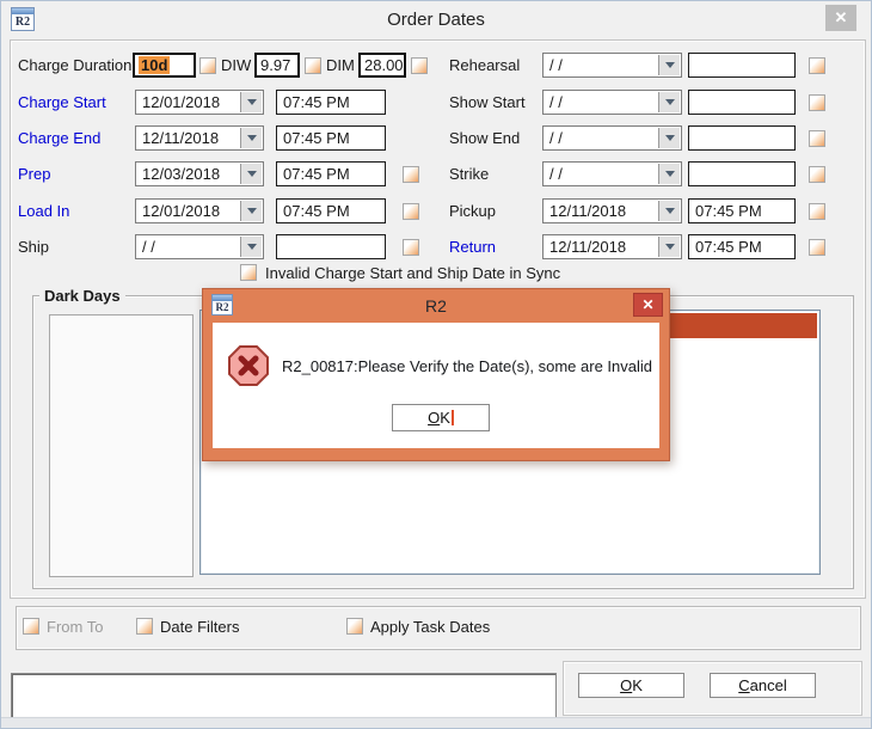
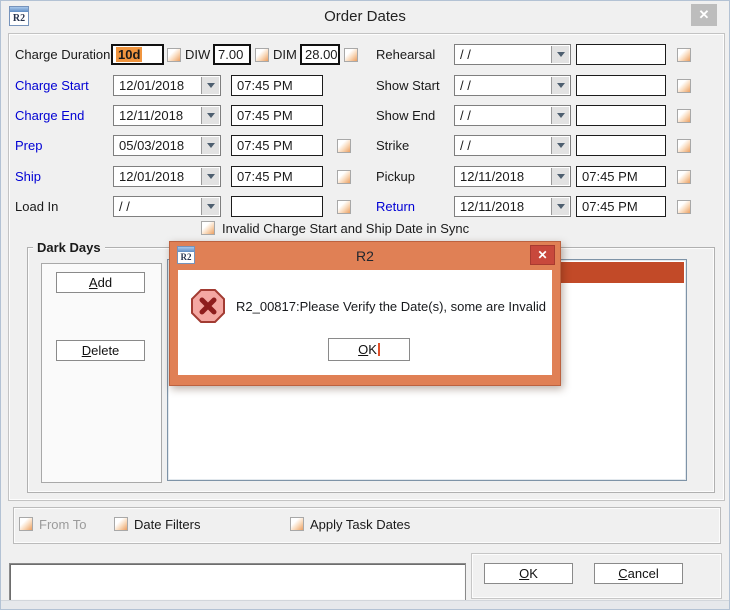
  Order Dates
  R2
  ✕
  Charge Duration
  10d
  DIW
- 9.97
+ 7.00
  DIM
  28.00
  Charge Start
  12/01/2018
  07:45 PM
  Charge End
  12/11/2018
  07:45 PM
  Prep
- 12/03/2018
+ 05/03/2018
  07:45 PM
- Load In
+ Ship
  12/01/2018
  07:45 PM
- Ship
+ Load In
  / /
  Rehearsal
  / /
  Show Start
  / /
  Show End
  / /
  Strike
  / /
  Pickup
  12/11/2018
  07:45 PM
  Return
  12/11/2018
  07:45 PM
  Invalid Charge Start and Ship Date in Sync
  Dark Days
+ Add
+ Delete
  From To
  Date Filters
  Apply Task Dates
  OK
  Cancel
  R2
  R2
  ✕
  R2_00817:Please Verify the Date(s), some are Invalid
  OK
